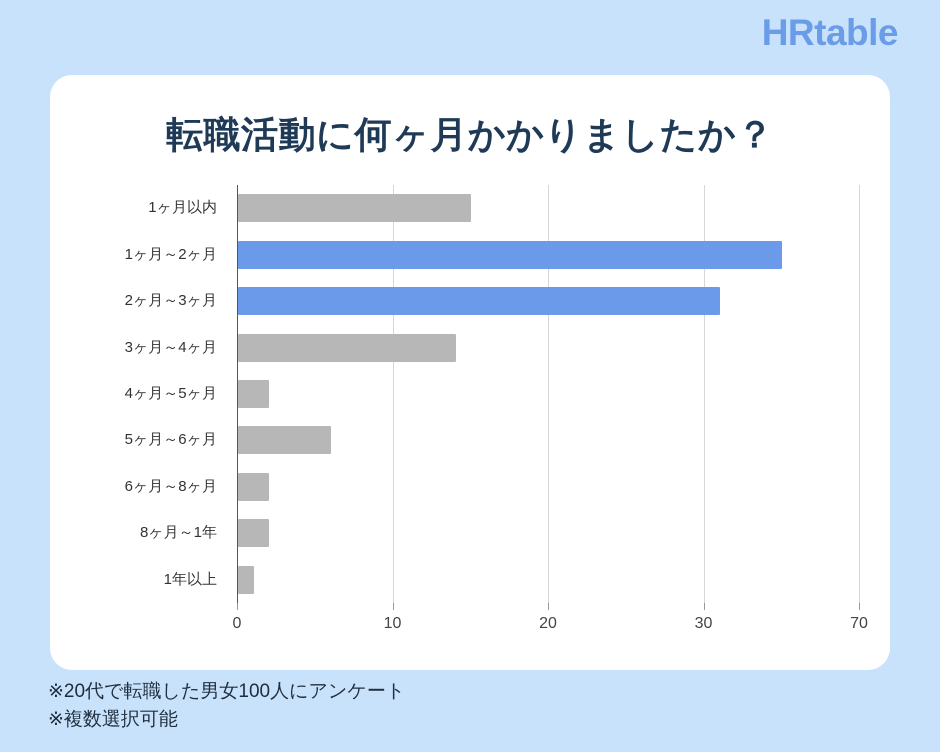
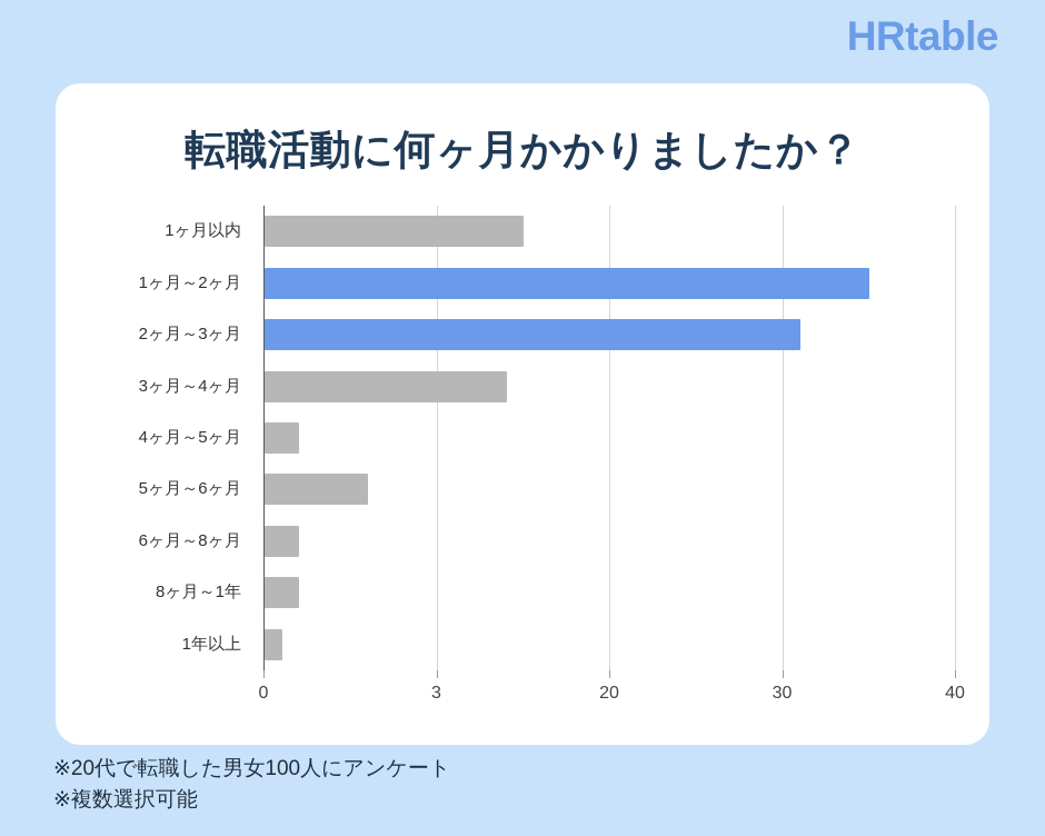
  HRtable
  転職活動に何ヶ月かかりましたか？
  1ヶ月以内
  1ヶ月～2ヶ月
  2ヶ月～3ヶ月
  3ヶ月～4ヶ月
  4ヶ月～5ヶ月
  5ヶ月～6ヶ月
  6ヶ月～8ヶ月
  8ヶ月～1年
  1年以上
  0
- 10
+ 3
  20
  30
- 70
+ 40
  ※20代で転職した男女100人にアンケート
  ※複数選択可能
